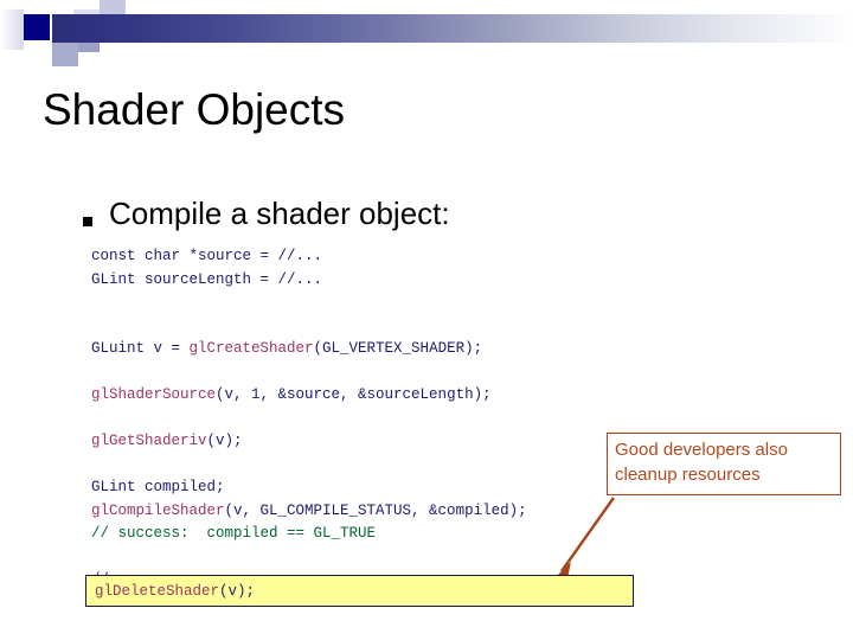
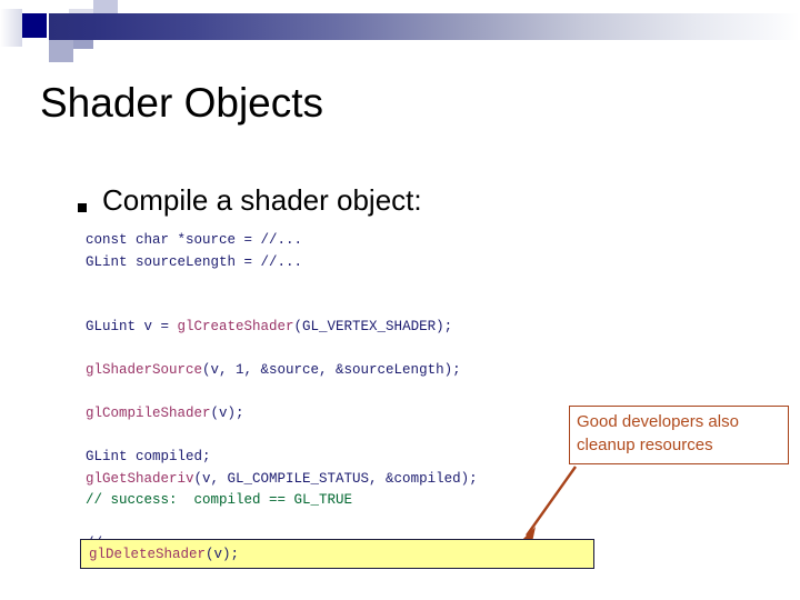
  Shader Objects
  Compile a shader object:
  const char *source = //...
  GLint sourceLength = //...
  GLuint v = glCreateShader(GL_VERTEX_SHADER);
  glShaderSource(v, 1, &source, &sourceLength);
- glGetShaderiv(v);
+ glCompileShader(v);
  GLint compiled;
- glCompileShader(v, GL_COMPILE_STATUS, &compiled);
+ glGetShaderiv(v, GL_COMPILE_STATUS, &compiled);
  // success: compiled == GL_TRUE
  Good developers also
  cleanup resources
  glDeleteShader(v);
